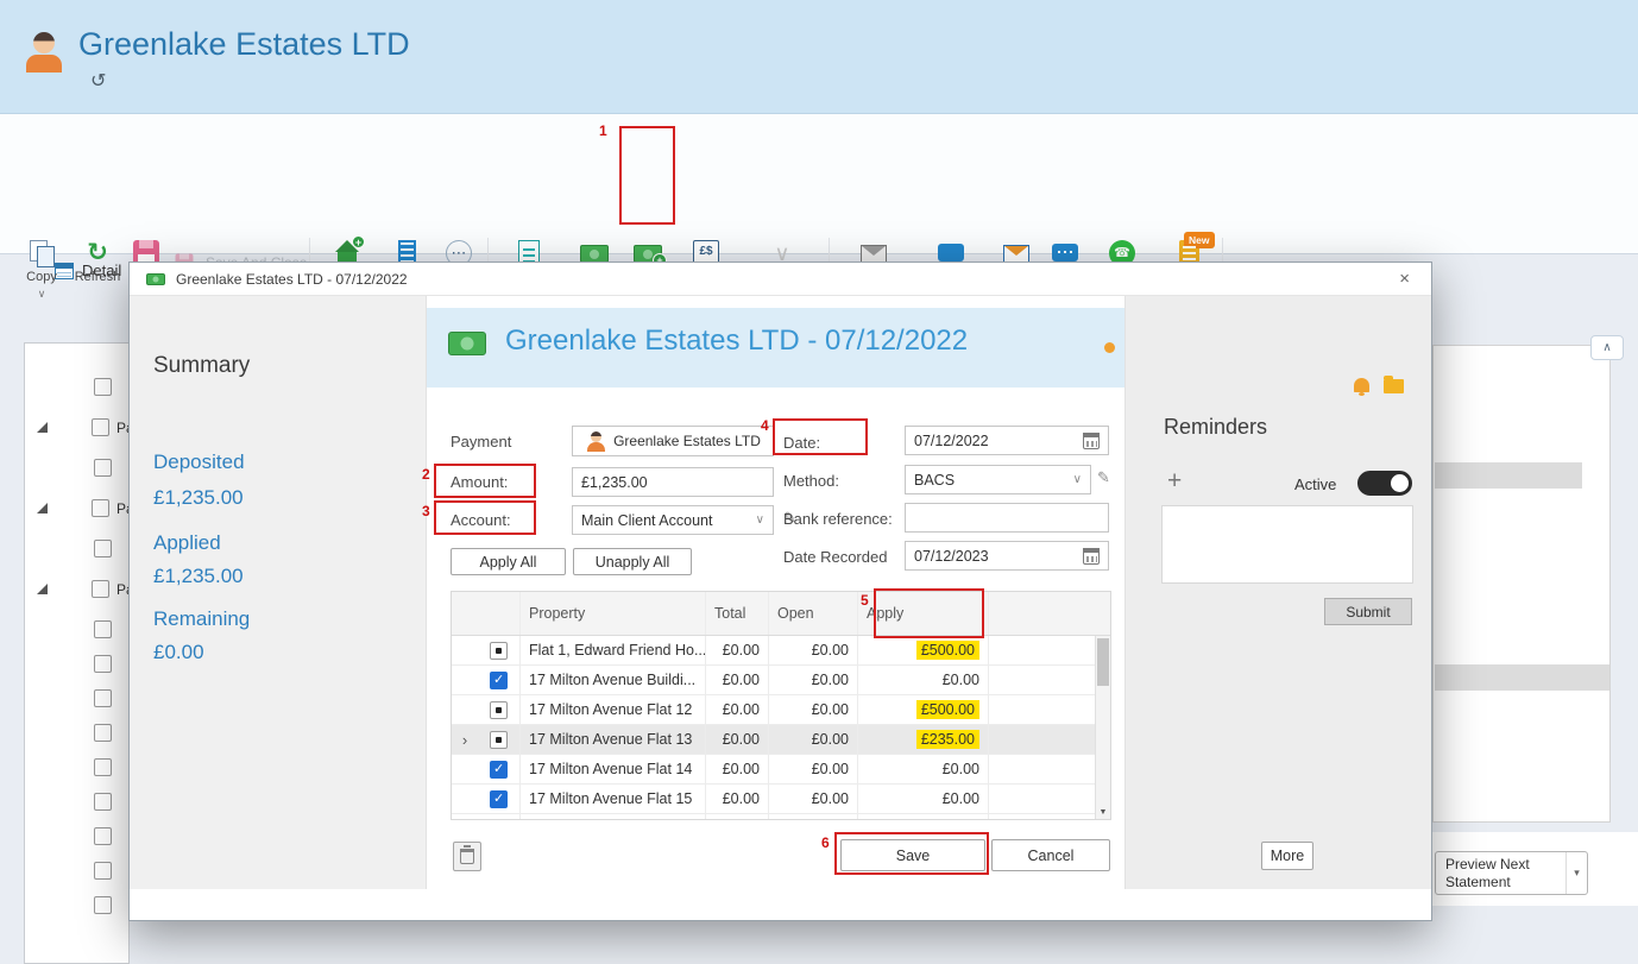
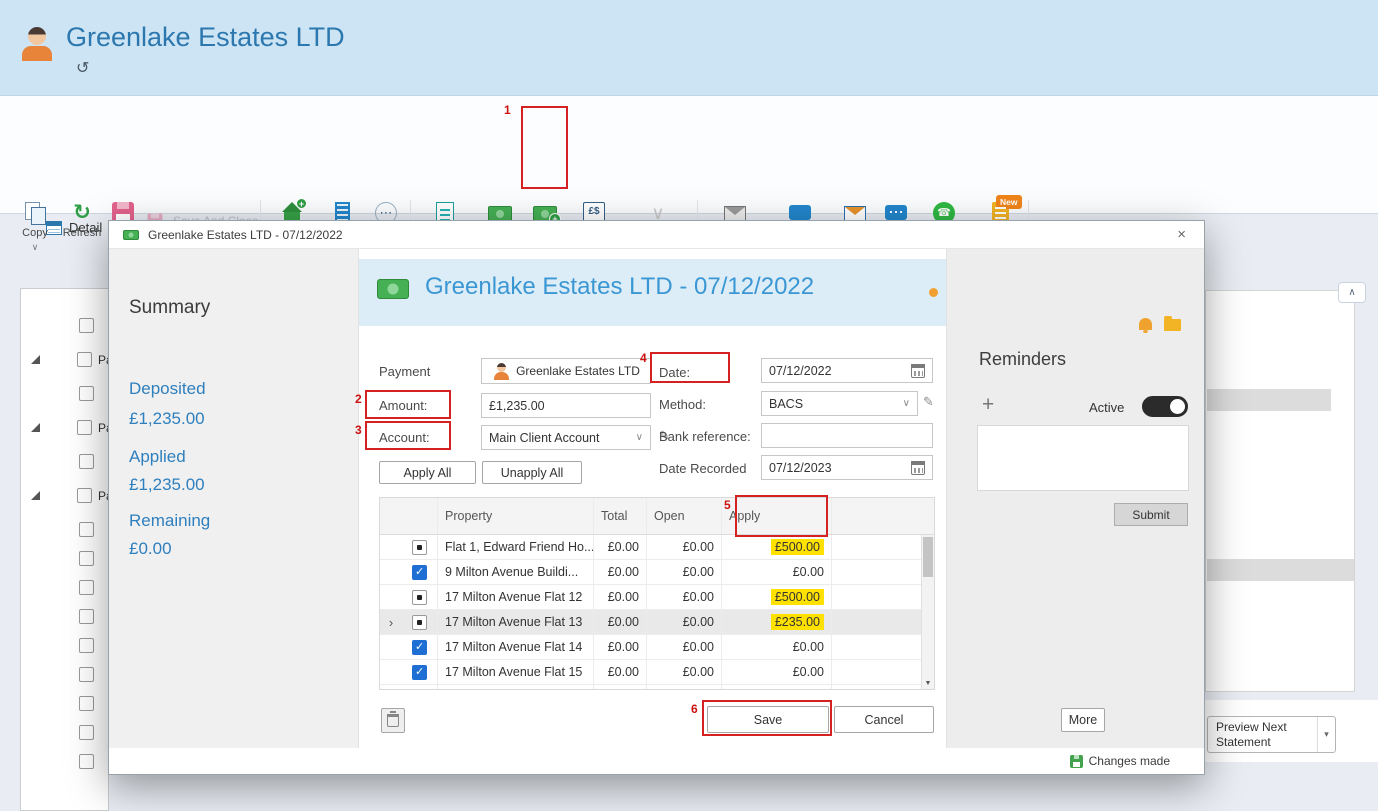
  Greenlake Estates LTD
  ↺
  Copy
  ∨
  ↻
  Refresh
  ⋯
  ∨
  ☎
  New
  ∧
  Detail
  Preview Next Statement
  ▾
  Greenlake Estates LTD - 07/12/2022
  ×
  Summary
  Deposited
  £1,235.00
  Applied
  £1,235.00
  Remaining
  £0.00
  Greenlake Estates LTD - 07/12/2022
  Payment
  Greenlake Estates LTD
  Amount:
  £1,235.00
  Account:
  Main Client Account
  ∨
  ✎
  Apply All
  Unapply All
  Date:
  07/12/2022
  Method:
  BACS
  ∨
  ✎
  Bank reference:
  Date Recorded
  07/12/2023
  Property
  Total
  Open
  Apply
  Flat 1, Edward Friend Ho...
  £0.00
  £0.00
  £500.00
- 17 Milton Avenue Buildi...
+ 9 Milton Avenue Buildi...
  £0.00
  £0.00
  £0.00
  17 Milton Avenue Flat 12
  £0.00
  £0.00
  £500.00
  ›
  17 Milton Avenue Flat 13
  £0.00
  £0.00
  £235.00
  17 Milton Avenue Flat 14
  £0.00
  £0.00
  £0.00
  17 Milton Avenue Flat 15
  £0.00
  £0.00
  £0.00
  Save
  Cancel
  Reminders
  +
  Active
  Submit
  More
+ Changes made
  1
  2
  3
  4
  5
  6
